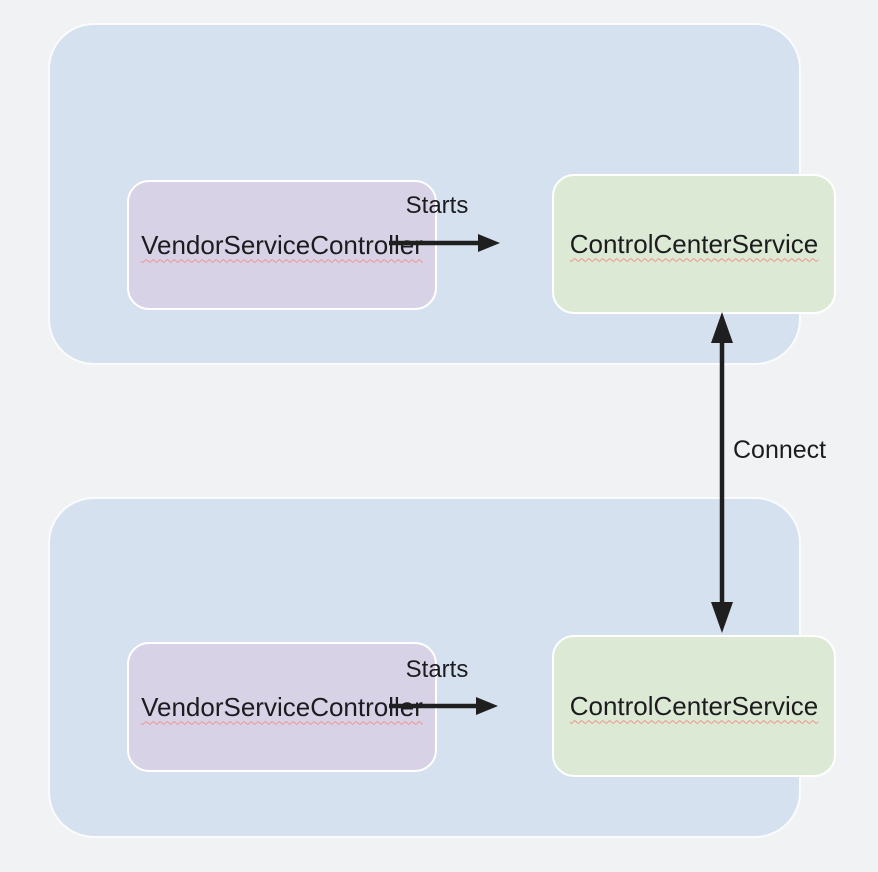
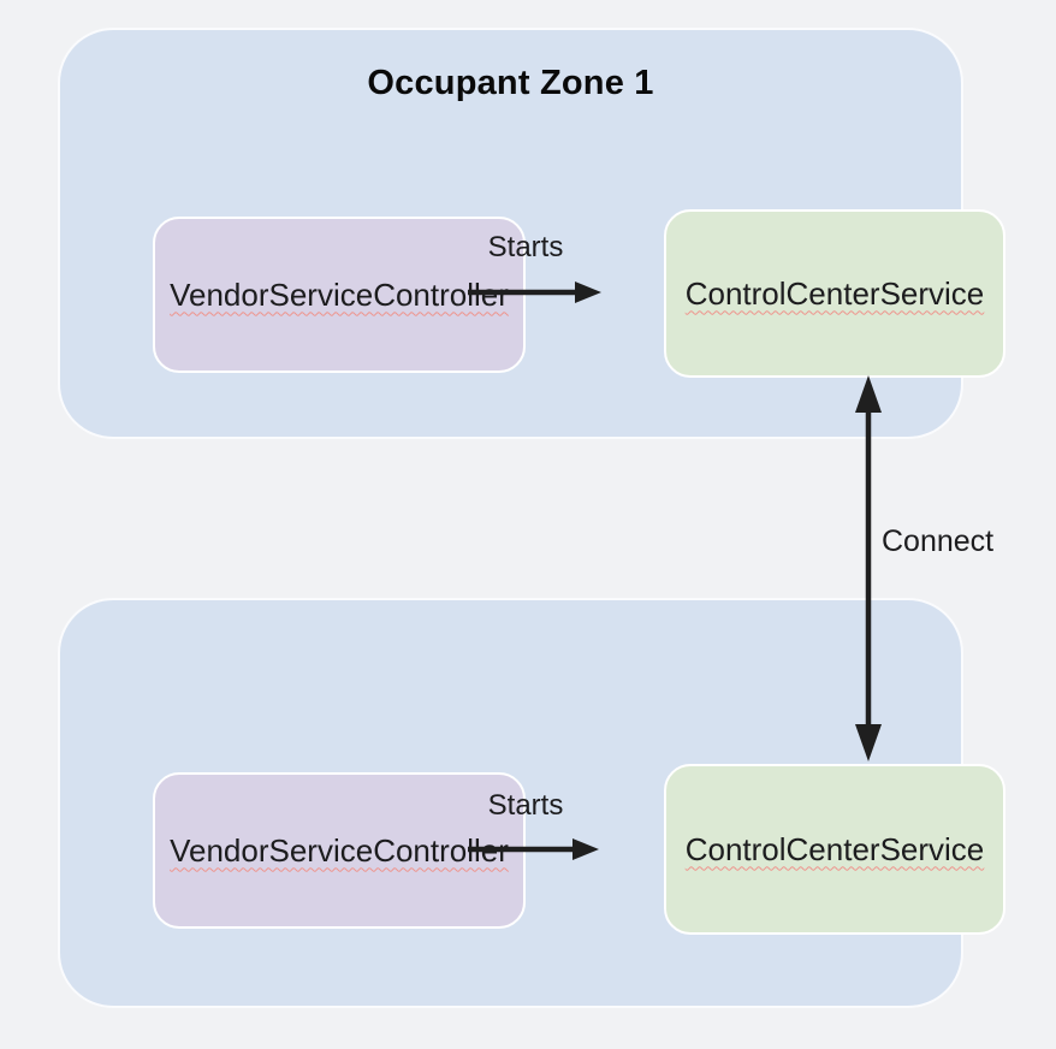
+ Occupant Zone 1
  VendorServiceContro
  ControlCenterService
  VendorServiceContro
  ControlCenterService
  Starts
  Starts
  Connect
